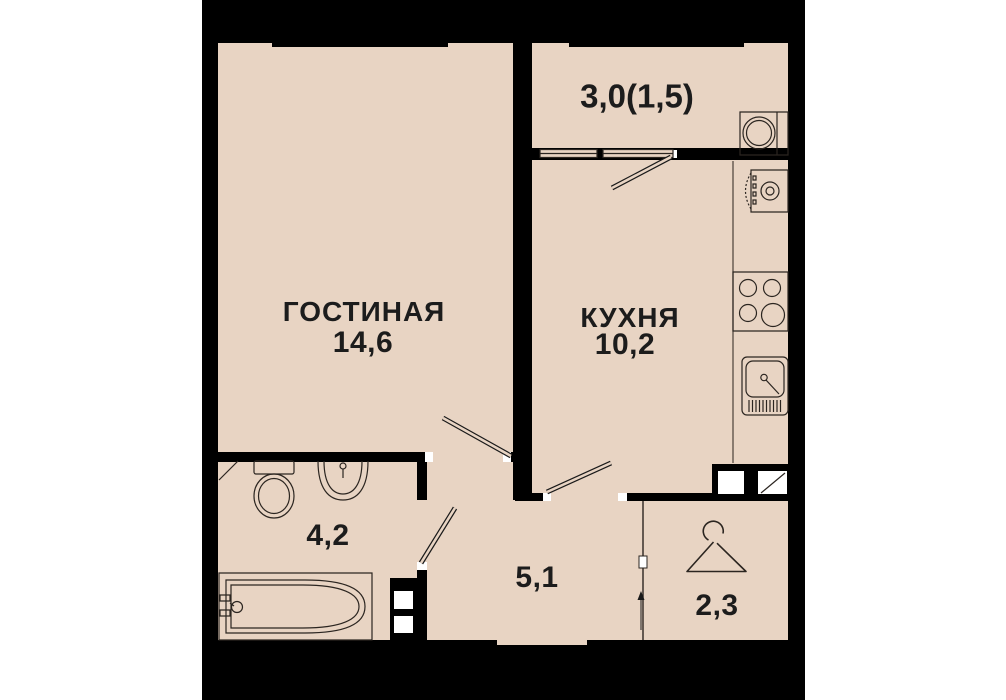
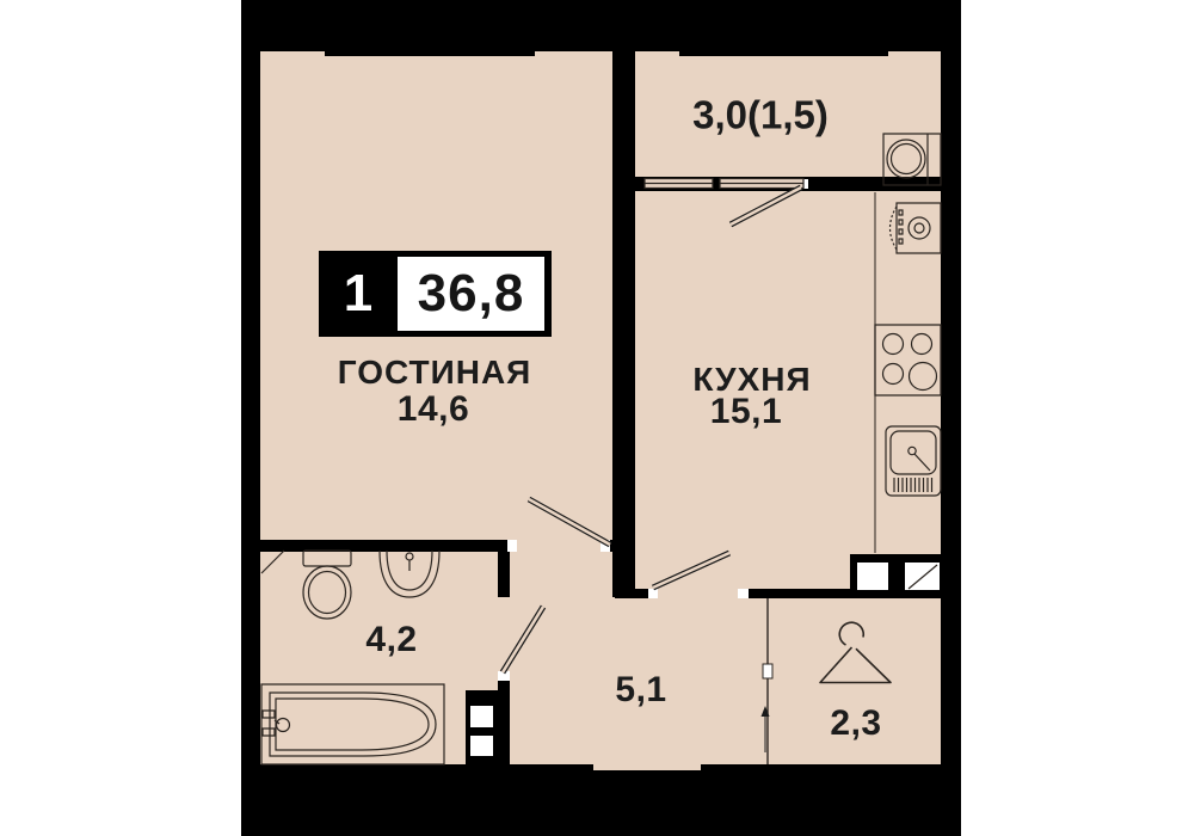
+ 1
+ 36,8
  ГОСТИНАЯ
  14,6
  КУХНЯ
- 10,2
+ 15,1
  3,0(1,5)
  4,2
  5,1
  2,3
